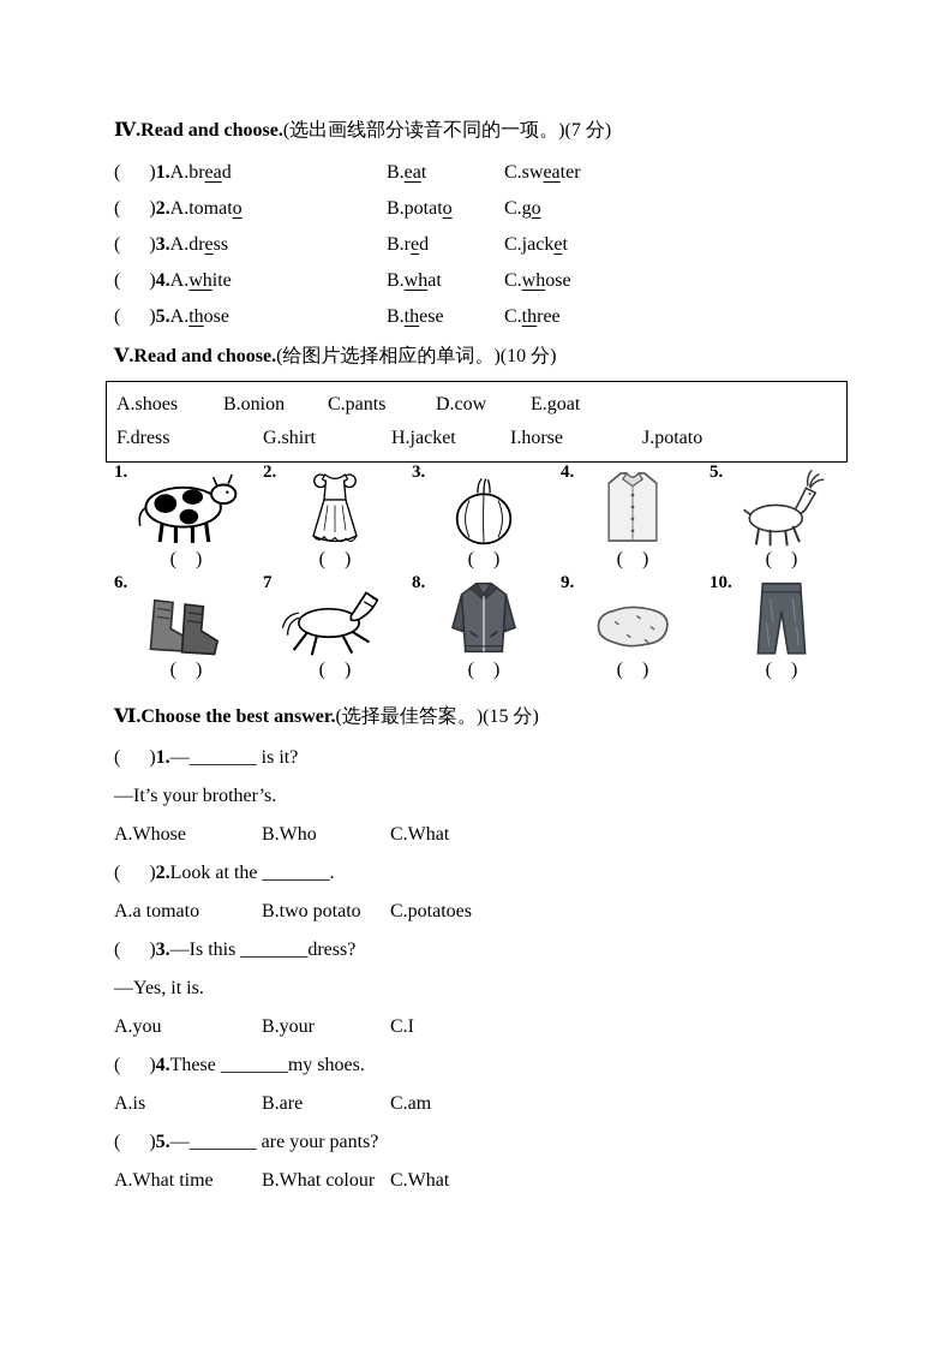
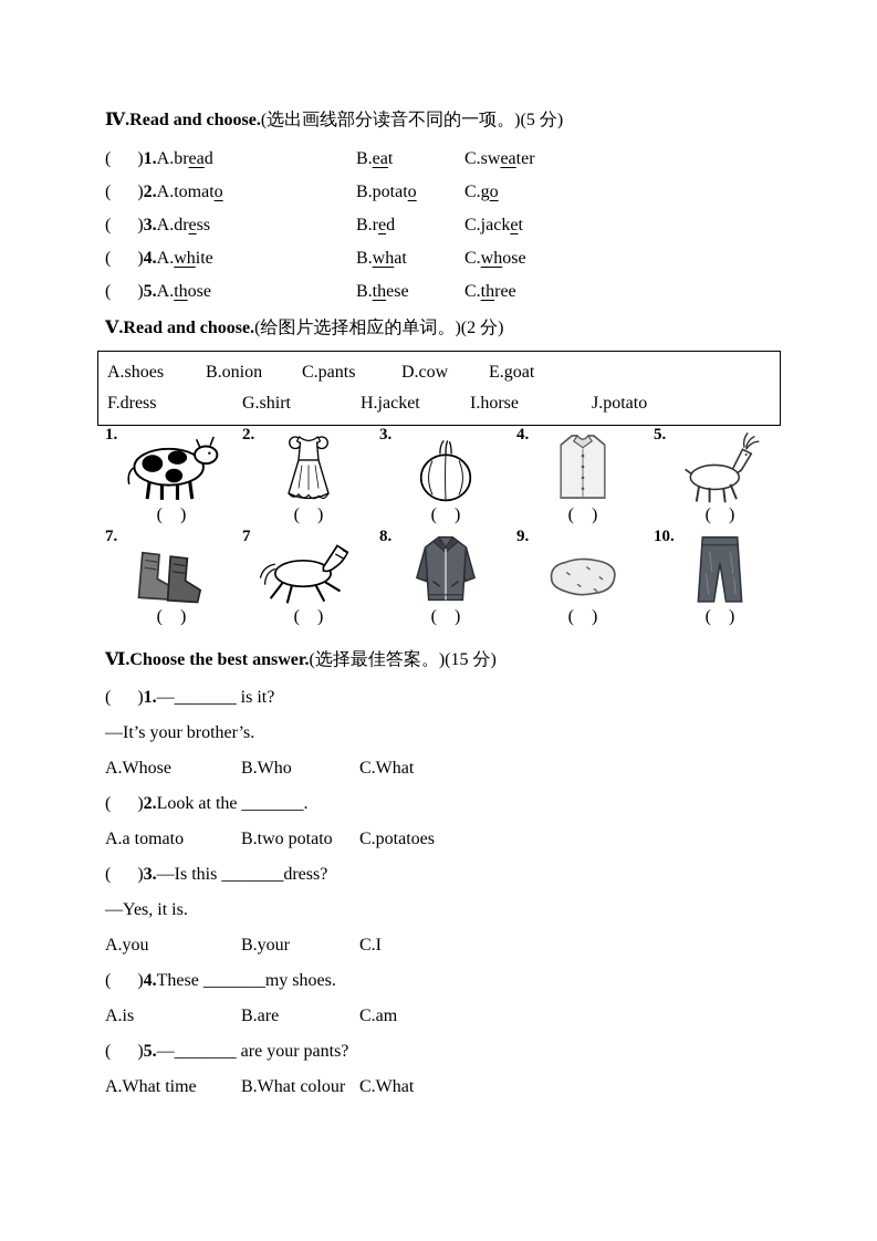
- Ⅳ.Read and choose.(选出画线部分读音不同的一项。)(7 分)
+ Ⅳ.Read and choose.(选出画线部分读音不同的一项。)(5 分)
  ( )1.A.bread
  B.eat
  C.sweater
  ( )2.A.tomato
  B.potato
  C.go
  ( )3.A.dress
  B.red
  C.jacket
  ( )4.A.white
  B.what
  C.whose
  ( )5.A.those
  B.these
  C.three
- Ⅴ.Read and choose.(给图片选择相应的单词。)(10 分)
+ Ⅴ.Read and choose.(给图片选择相应的单词。)(2 分)
  A.shoes B.onion C.pants D.cow E.goat
  F.dress G.shirt H.jacket I.horse J.potato
  1.
  ( )
  2.
  ( )
  3.
  ( )
  4.
  ( )
  5.
  ( )
- 6.
+ 7.
  ( )
  7
  ( )
  8.
  ( )
  9.
  ( )
  10.
  ( )
  Ⅵ.Choose the best answer.(选择最佳答案。)(15 分)
  ( )1.—_______ is it?
  —It’s your brother’s.
  A.Whose
  B.Who
  C.What
  ( )2.Look at the _______.
  A.a tomato
  B.two potato
  C.potatoes
  ( )3.—Is this _______dress?
  —Yes, it is.
  A.you
  B.your
  C.I
  ( )4.These _______my shoes.
  A.is
  B.are
  C.am
  ( )5.—_______ are your pants?
  A.What time
  B.What colour
  C.What
